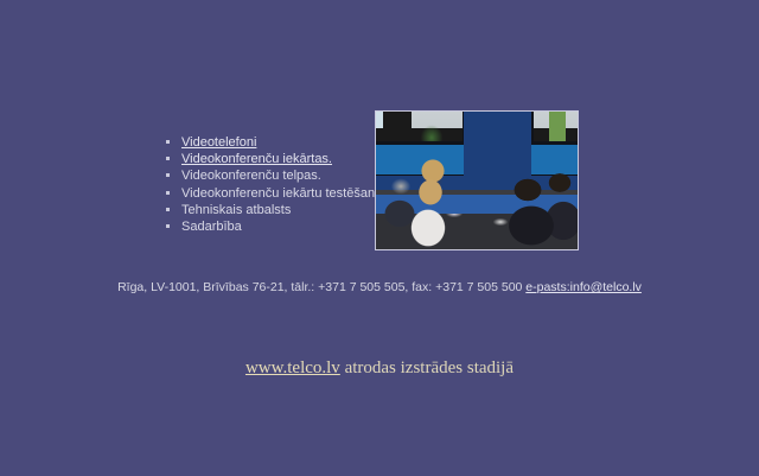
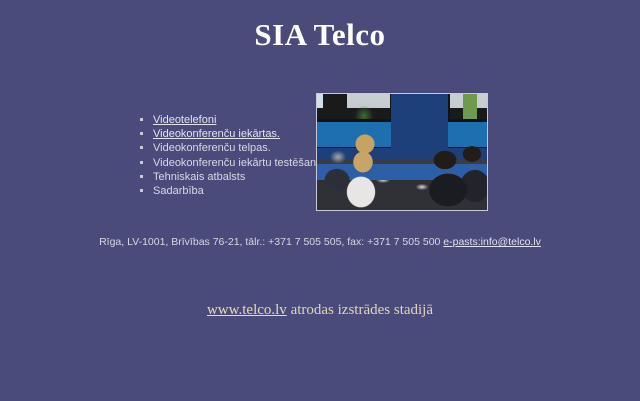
+ SIA Telco
  Videotelefoni
  Videokonferenču iekārtas.
  Videokonferenču telpas.
  Videokonferenču iekārtu testēšan
  Tehniskais atbalsts
  Sadarbība
  Rīga, LV-1001, Brīvības 76-21, tālr.: +371 7 505 505, fax: +371 7 505 500 e-pasts:info@telco.lv
  www.telco.lv atrodas izstrādes stadijā
